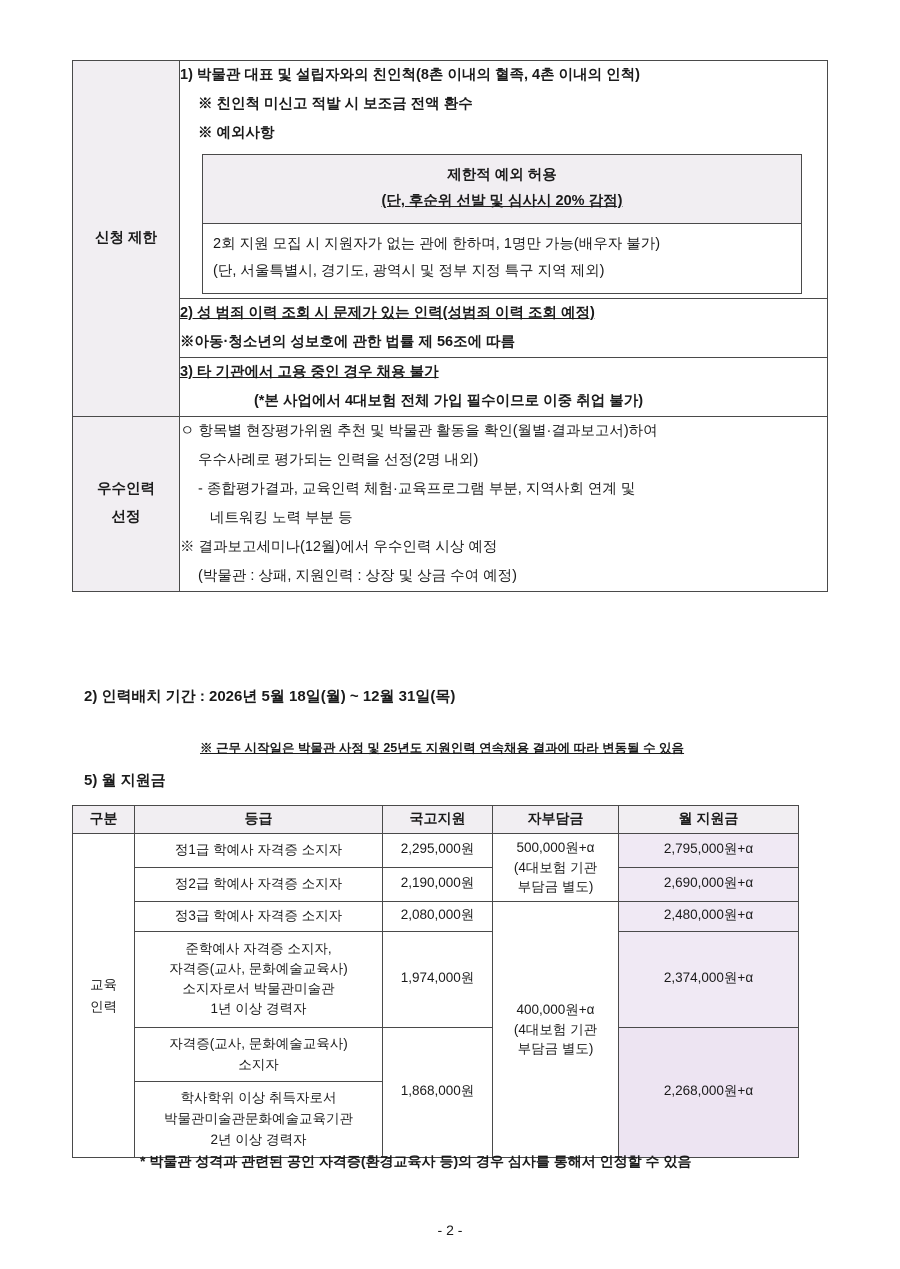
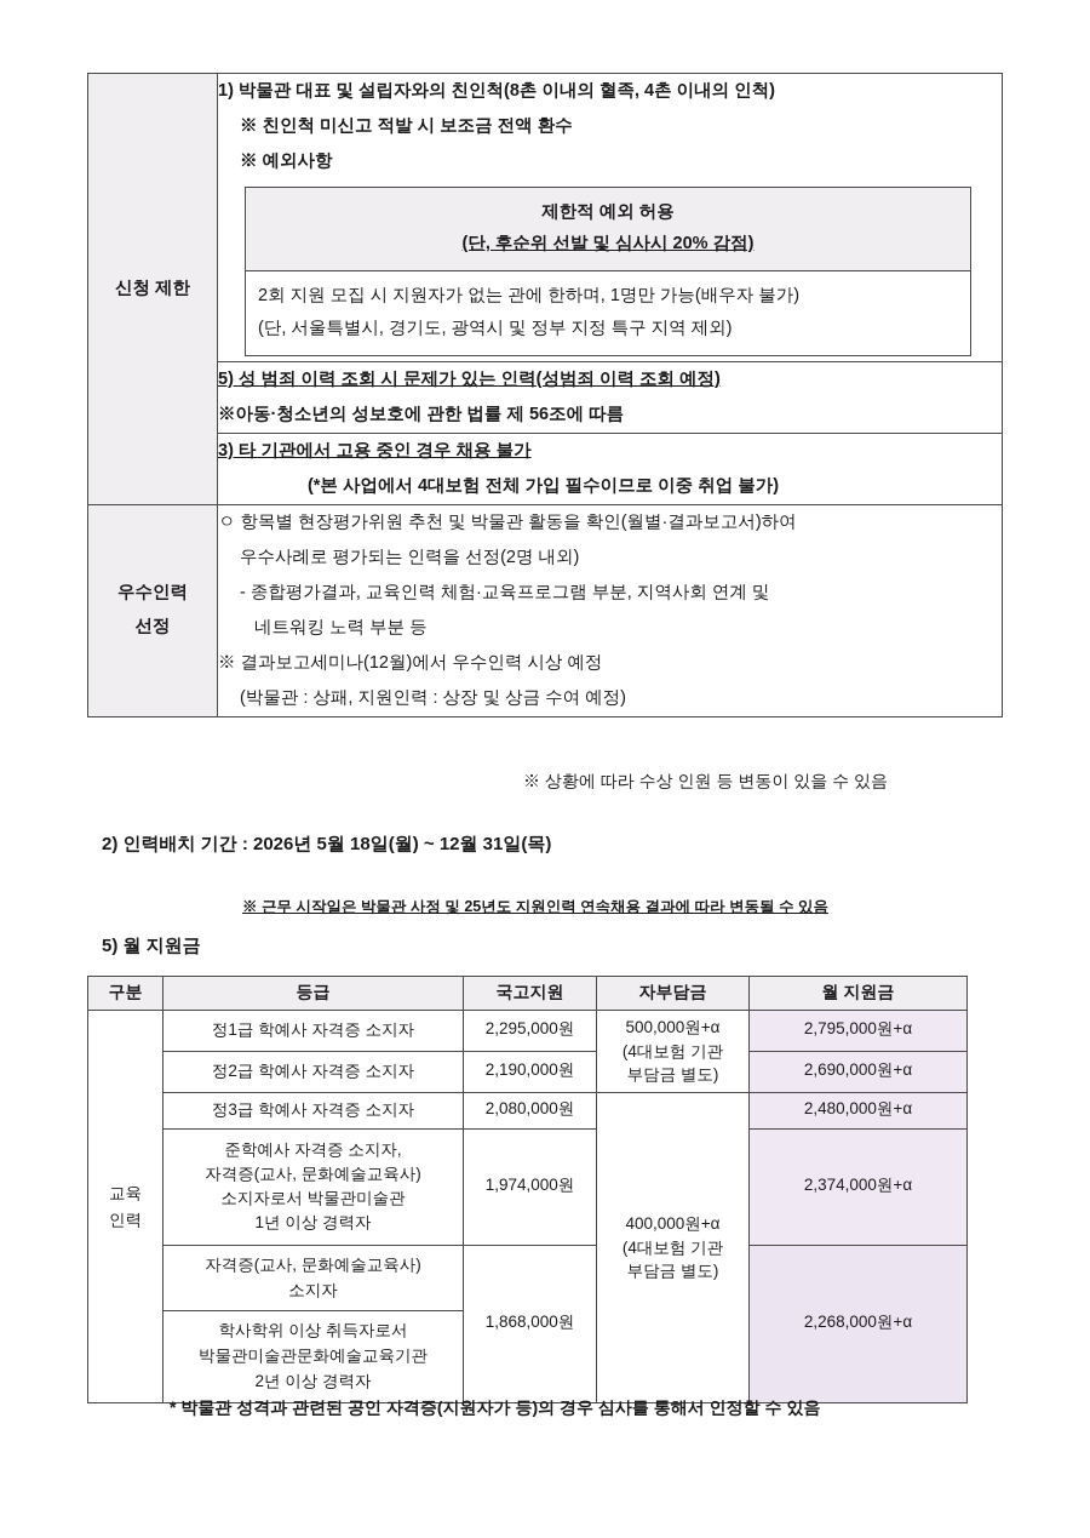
  신청 제한	1) 박물관 대표 및 설립자와의 친인척(8촌 이내의 혈족, 4촌 이내의 인척) ※ 친인척 미신고 적발 시 보조금 전액 환수 ※ 예외사항 제한적 예외 허용 (단, 후순위 선발 및 심사시 20% 감점) 2회 지원 모집 시 지원자가 없는 관에 한하며, 1명만 가능(배우자 불가) (단, 서울특별시, 경기도, 광역시 및 정부 지정 특구 지역 제외)
- 2) 성 범죄 이력 조회 시 문제가 있는 인력(성범죄 이력 조회 예정) ※아동·청소년의 성보호에 관한 법률 제 56조에 따름
+ 5) 성 범죄 이력 조회 시 문제가 있는 인력(성범죄 이력 조회 예정) ※아동·청소년의 성보호에 관한 법률 제 56조에 따름
  3) 타 기관에서 고용 중인 경우 채용 불가 (*본 사업에서 4대보험 전체 가입 필수이므로 이중 취업 불가)
  우수인력 선정	ㅇ 항목별 현장평가위원 추천 및 박물관 활동을 확인(월별·결과보고서)하여 우수사례로 평가되는 인력을 선정(2명 내외) - 종합평가결과, 교육인력 체험·교육프로그램 부분, 지역사회 연계 및 네트워킹 노력 부분 등 ※ 결과보고세미나(12월)에서 우수인력 시상 예정 (박물관 : 상패, 지원인력 : 상장 및 상금 수여 예정)
+ ※ 상황에 따라 수상 인원 등 변동이 있을 수 있음
  2) 인력배치 기간 : 2026년 5월 18일(월) ~ 12월 31일(목)
  ※ 근무 시작일은 박물관 사정 및 25년도 지원인력 연속채용 결과에 따라 변동될 수 있음
  5) 월 지원금
  구분	등급	국고지원	자부담금	월 지원금
  교육 인력	정1급 학예사 자격증 소지자	2,295,000원	500,000원+α (4대보험 기관 부담금 별도)	2,795,000원+α
  정2급 학예사 자격증 소지자	2,190,000원	2,690,000원+α
  정3급 학예사 자격증 소지자	2,080,000원	400,000원+α (4대보험 기관 부담금 별도)	2,480,000원+α
  준학예사 자격증 소지자, 자격증(교사, 문화예술교육사) 소지자로서 박물관미술관 1년 이상 경력자	1,974,000원	2,374,000원+α
  자격증(교사, 문화예술교육사) 소지자	1,868,000원	2,268,000원+α
  학사학위 이상 취득자로서 박물관미술관문화예술교육기관 2년 이상 경력자
- * 박물관 성격과 관련된 공인 자격증(환경교육사 등)의 경우 심사를 통해서 인정할 수 있음
+ * 박물관 성격과 관련된 공인 자격증(지원자가 등)의 경우 심사를 통해서 인정할 수 있음
- - 2 -
